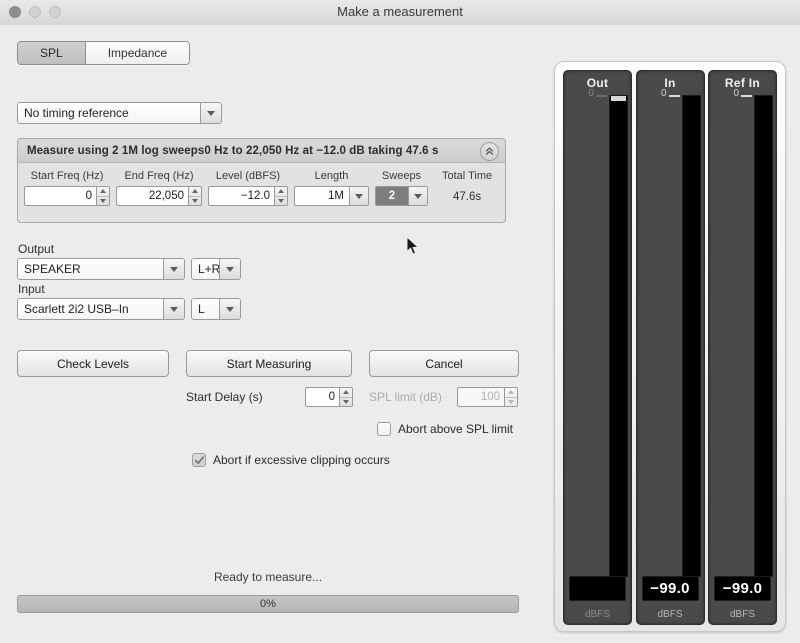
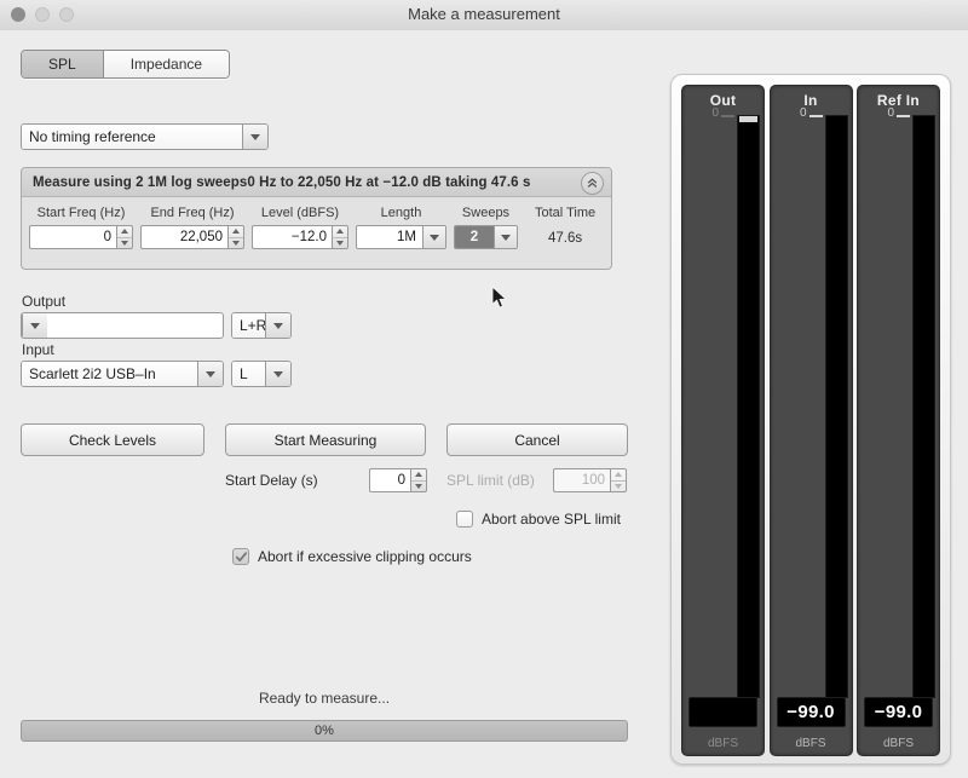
  Make a measurement
  SPL
  Impedance
  No timing reference
  Measure using 2 1M log sweeps0 Hz to 22,050 Hz at −12.0 dB taking 47.6 s
  Start Freq (Hz)
  0
  End Freq (Hz)
  22,050
  Level (dBFS)
  −12.0
  Length
  1M
  Sweeps
  2
  Total Time
  47.6s
  Output
- SPEAKER
  L+R
  Input
  Scarlett 2i2 USB–In
  L
  Check Levels
  Start Measuring
  Cancel
  Start Delay (s)
  0
  SPL limit (dB)
  100
  Abort above SPL limit
  Abort if excessive clipping occurs
  Ready to measure...
  0%
  Out
  0
  dBFS
  In
  0
  −99.0
  dBFS
  Ref In
  0
  −99.0
  dBFS
